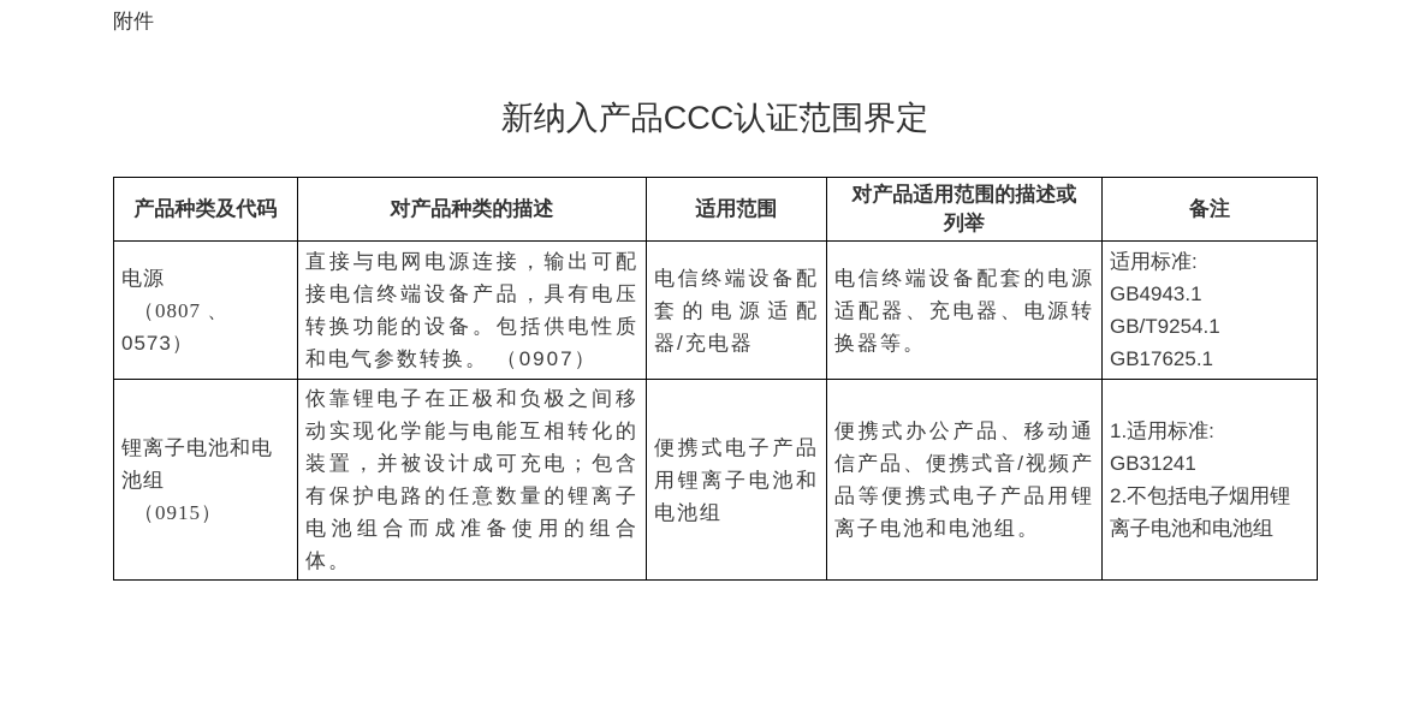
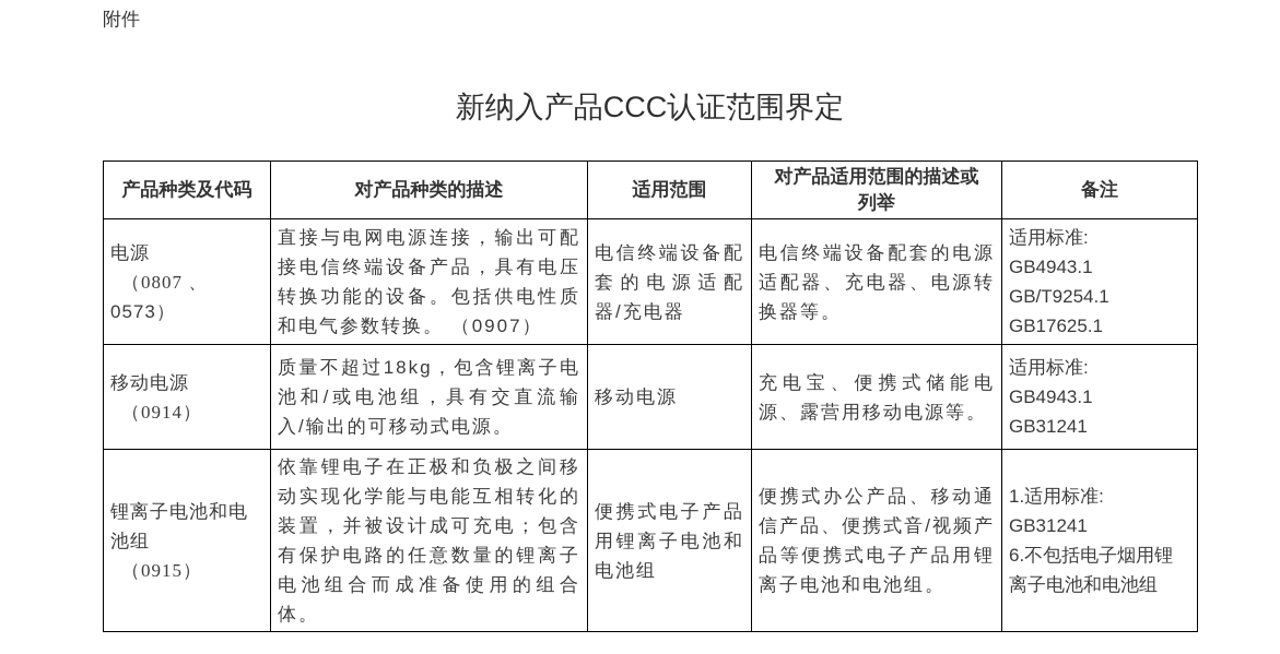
  附件
  新纳入产品CCC认证范围界定
  产品种类及代码	对产品种类的描述	适用范围	对产品适用范围的描述或 列举	备注
  电源 （0807 、 0573）	直接与电网电源连接，输出可配接电信终端设备产品，具有电压转换功能的设备。包括供电性质和电气参数转换。 （0907）	电信终端设备配套的电源适配器/充电器	电信终端设备配套的电源适配器、充电器、电源转换器等。	适用标准: GB4943.1 GB/T9254.1 GB17625.1
+ 移动电源 （0914）	质量不超过18kg，包含锂离子电池和/或电池组，具有交直流输入/输出的可移动式电源。	移动电源	充电宝、便携式储能电源、露营用移动电源等。	适用标准: GB4943.1 GB31241
- 锂离子电池和电池组 （0915）	依靠锂电子在正极和负极之间移动实现化学能与电能互相转化的装置，并被设计成可充电；包含有保护电路的任意数量的锂离子电池组合而成准备使用的组合体。	便携式电子产品用锂离子电池和电池组	便携式办公产品、移动通信产品、便携式音/视频产品等便携式电子产品用锂离子电池和电池组。	1.适用标准: GB31241 2.不包括电子烟用锂离子电池和电池组
+ 锂离子电池和电池组 （0915）	依靠锂电子在正极和负极之间移动实现化学能与电能互相转化的装置，并被设计成可充电；包含有保护电路的任意数量的锂离子电池组合而成准备使用的组合体。	便携式电子产品用锂离子电池和电池组	便携式办公产品、移动通信产品、便携式音/视频产品等便携式电子产品用锂离子电池和电池组。	1.适用标准: GB31241 6.不包括电子烟用锂离子电池和电池组
